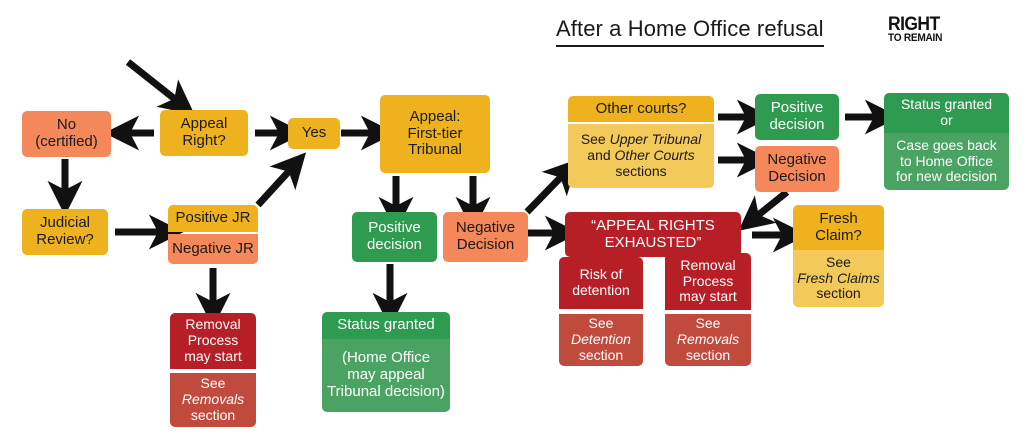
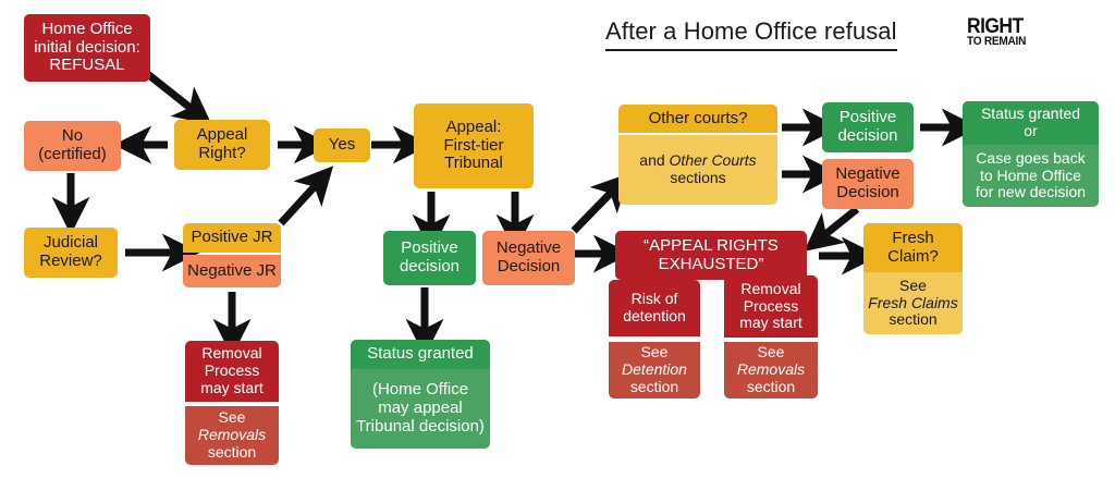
  After a Home Office refusal
  RIGHT
  TO REMAIN
+ Home Office
+ initial decision:
+ REFUSAL
  No
  (certified)
  Judicial
  Review?
  Appeal
  Right?
  Yes
  Positive JR
  Negative JR
  Removal
  Process
  may start
  See
  Removals
  section
  Appeal:
  First-tier
  Tribunal
  Positive
  decision
  Negative
  Decision
  Status granted
  (Home Office
  may appeal
  Tribunal decision)
  Other courts?
- See Upper Tribunal
  and Other Courts
  sections
  Positive
  decision
  Negative
  Decision
  Status granted
  or
  Case goes back
  to Home Office
  for new decision
  “APPEAL RIGHTS
  EXHAUSTED”
  Risk of
  detention
  See
  Detention
  section
  Removal
  Process
  may start
  See
  Removals
  section
  Fresh
  Claim?
  See
  Fresh Claims
  section
